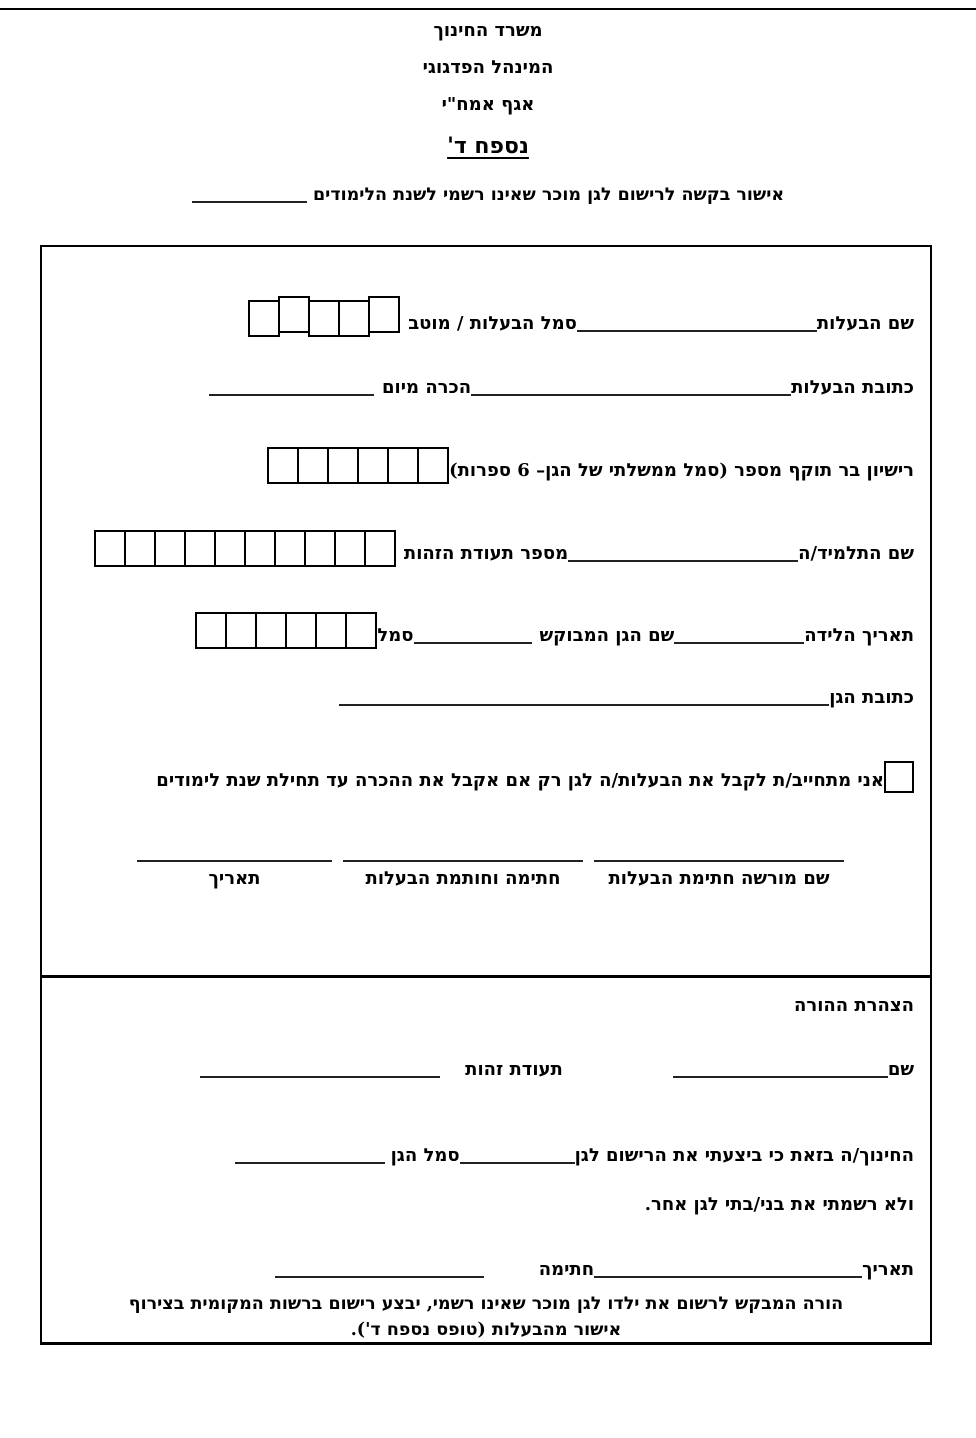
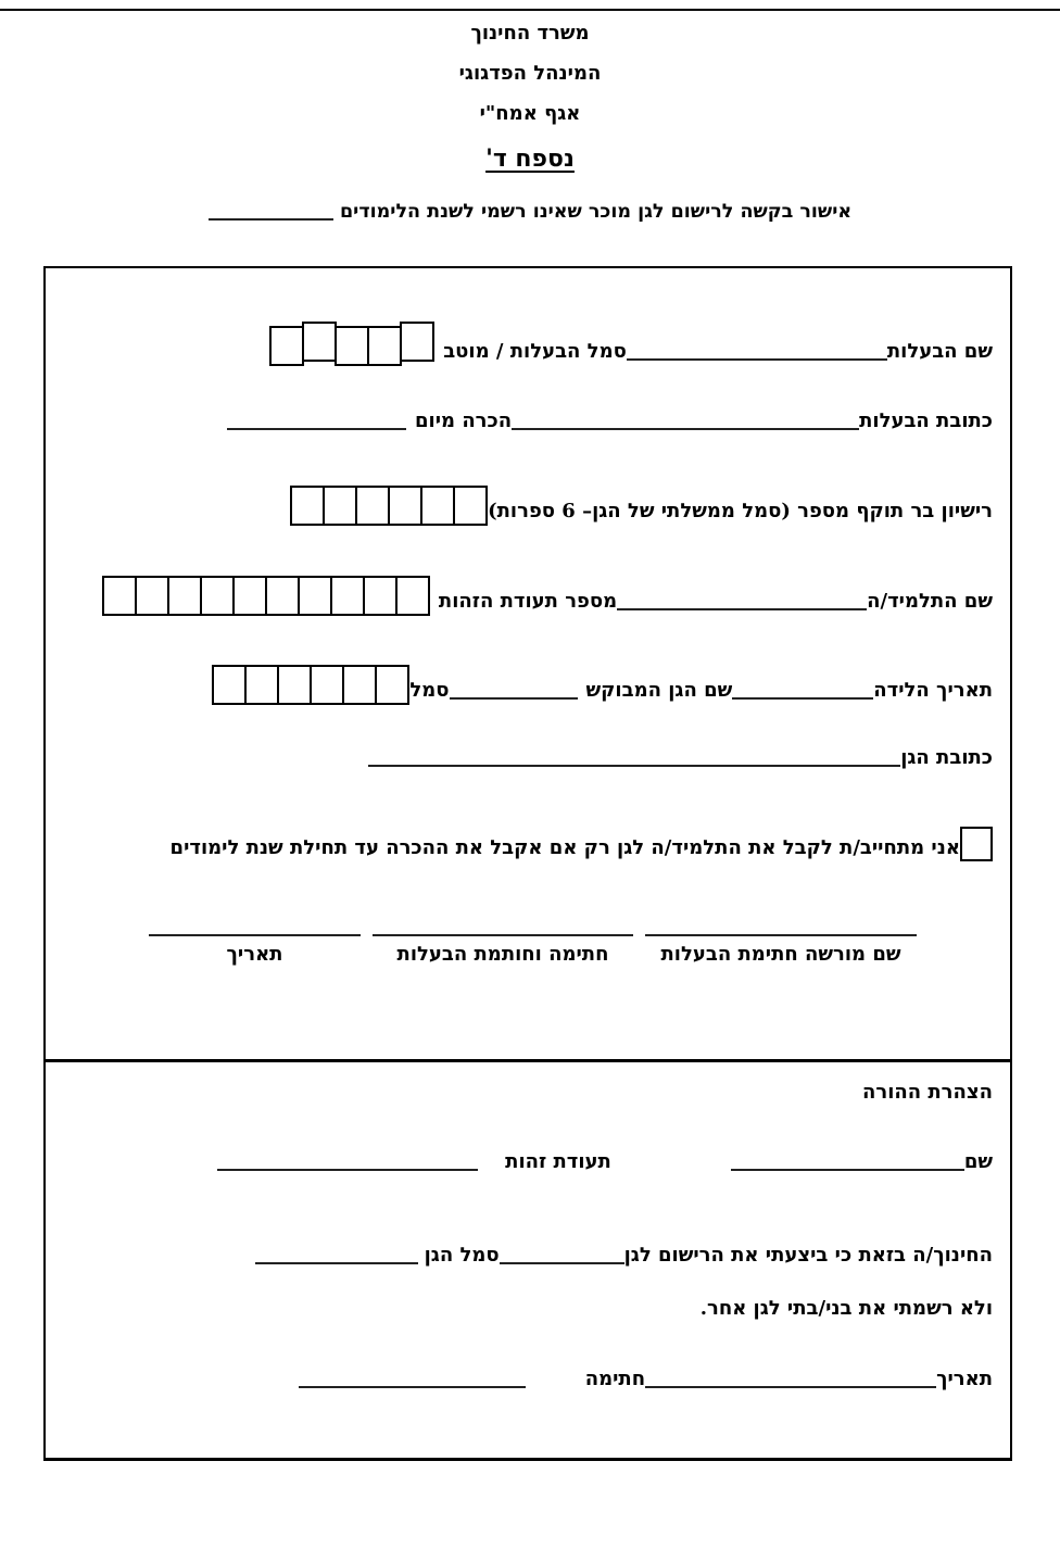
  משרד החינוך
  המינהל הפדגוגי
  אגף אמח"י
  נספח ד'
  אישור בקשה לרישום לגן מוכר שאינו רשמי לשנת הלימודים
  שם הבעלות
  סמל הבעלות / מוטב
  כתובת הבעלות
  הכרה מיום
  רישיון בר תוקף מספר (סמל ממשלתי של הגן– 6 ספרות)
  שם התלמיד/ה
  מספר תעודת הזהות
  תאריך הלידה
  שם הגן המבוקש
  סמל
  כתובת הגן
- אני מתחייב/ת לקבל את הבעלות/ה לגן רק אם אקבל את ההכרה עד תחילת שנת לימודים
+ אני מתחייב/ת לקבל את התלמיד/ה לגן רק אם אקבל את ההכרה עד תחילת שנת לימודים
  שם מורשה חתימת הבעלות
  חתימה וחותמת הבעלות
  תאריך
  הצהרת ההורה
  שם
  תעודת זהות
  החינוך/ה בזאת כי ביצעתי את הרישום לגן
  סמל הגן
  ולא רשמתי את בני/בתי לגן אחר.
  תאריך
  חתימה
- הורה המבקש לרשום את ילדו לגן מוכר שאינו רשמי, יבצע רישום ברשות המקומית בצירוף
- אישור מהבעלות (טופס נספח ד').
